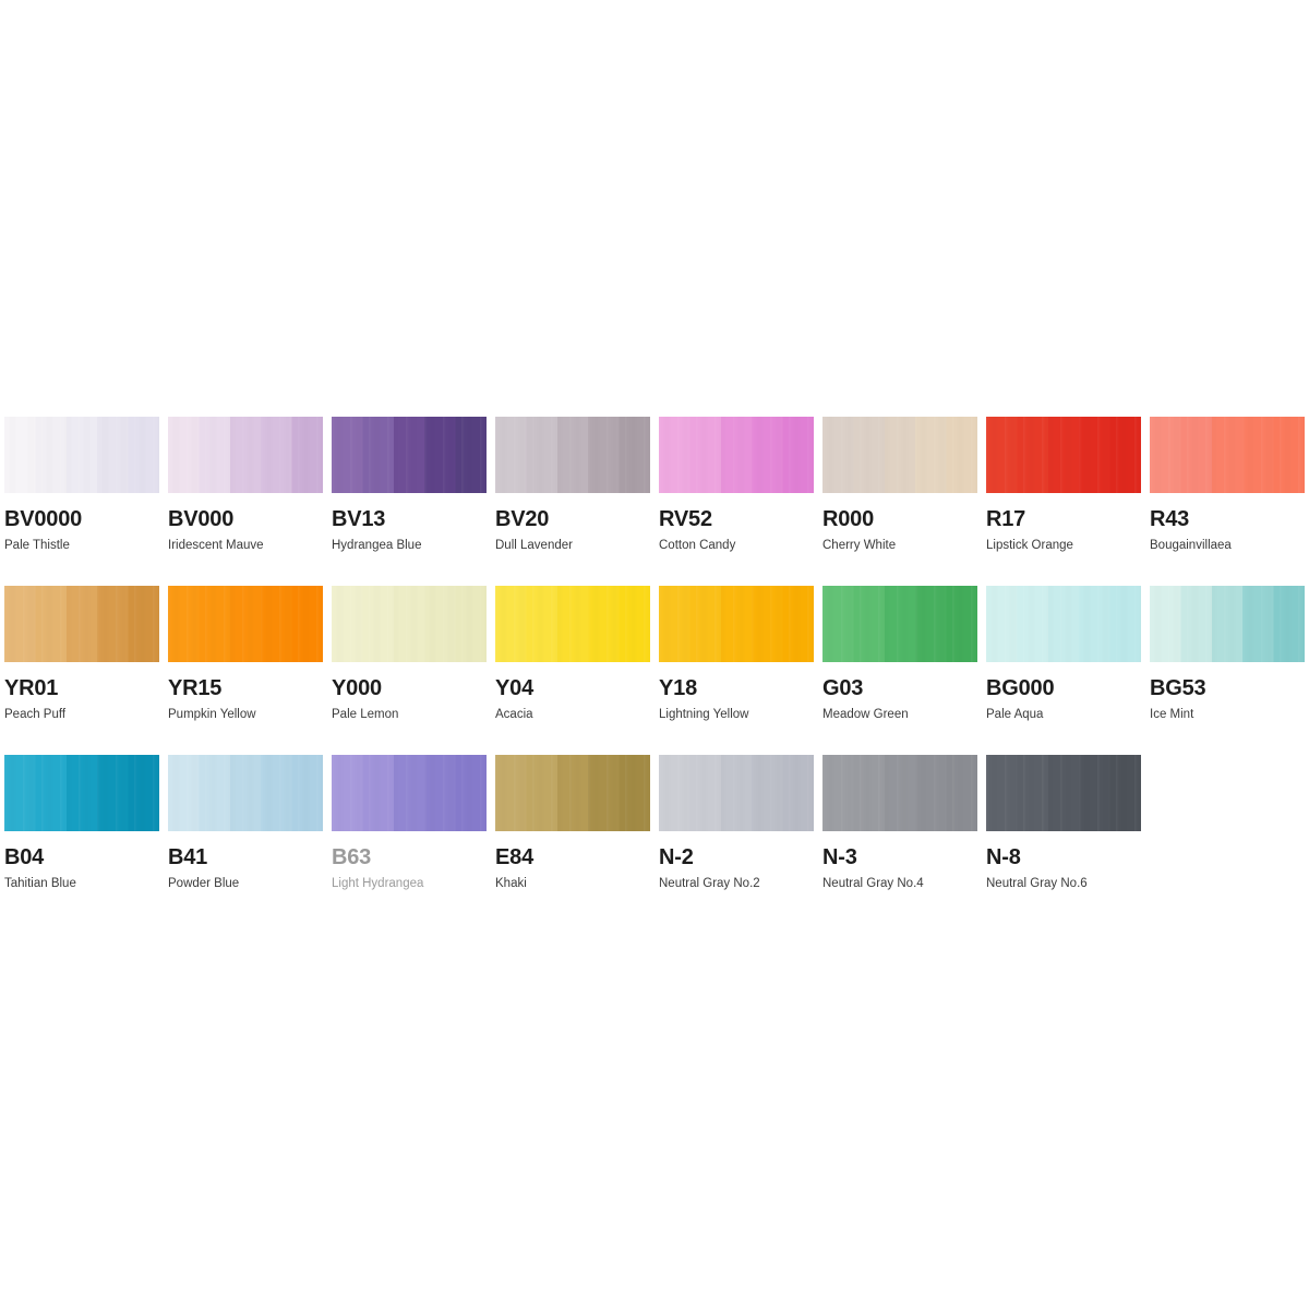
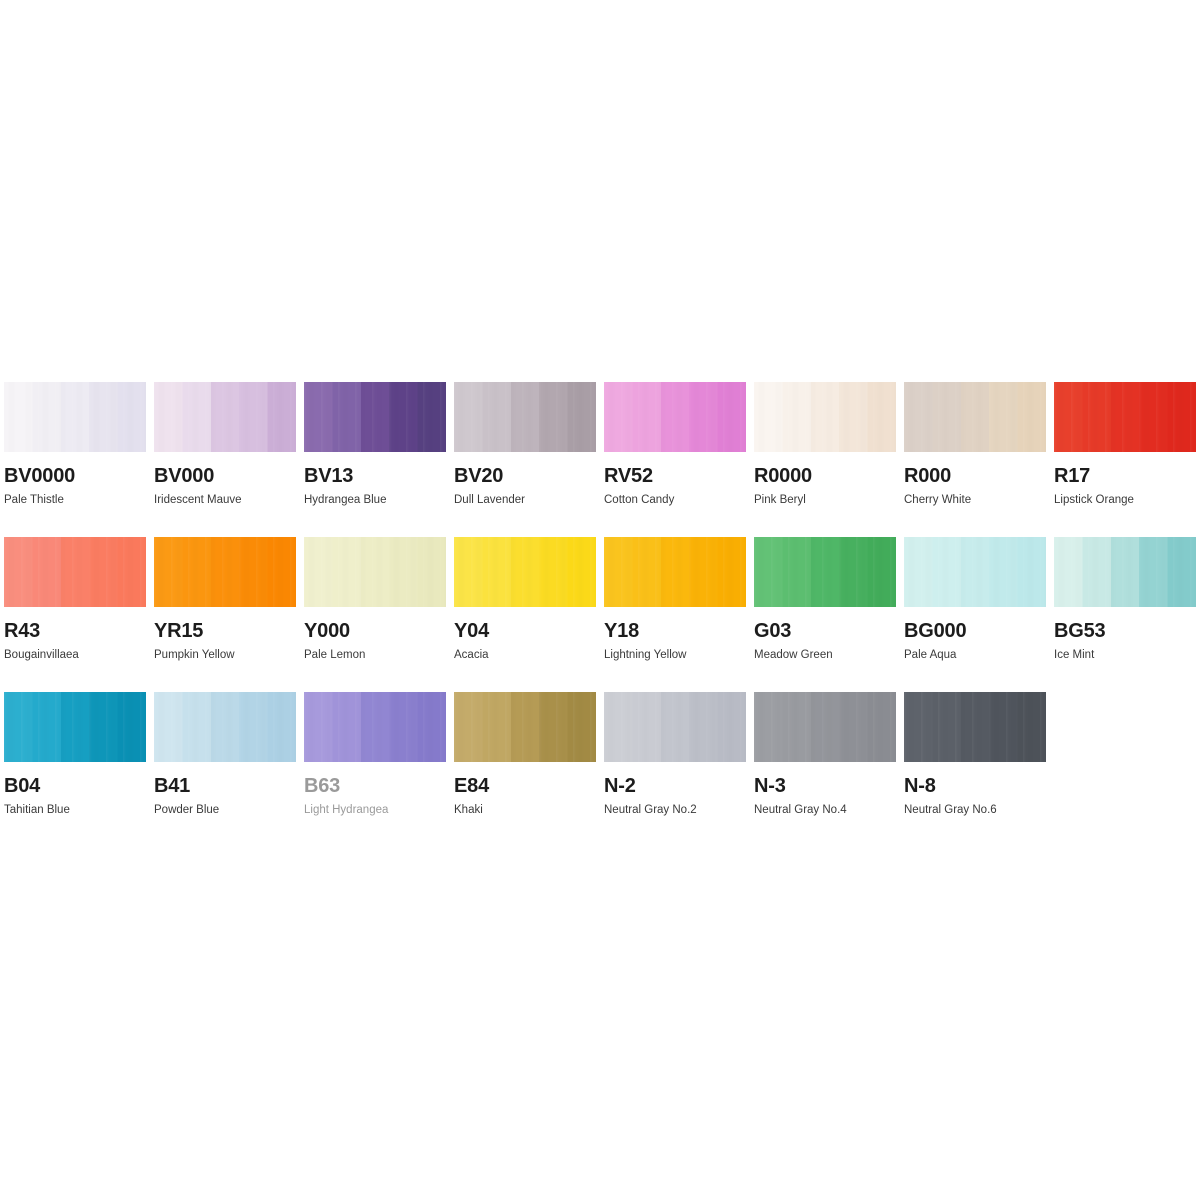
  BV0000
  Pale Thistle
  BV000
  Iridescent Mauve
  BV13
  Hydrangea Blue
  BV20
  Dull Lavender
  RV52
  Cotton Candy
+ R0000
+ Pink Beryl
  R000
  Cherry White
  R17
  Lipstick Orange
  R43
  Bougainvillaea
- YR01
- Peach Puff
  YR15
  Pumpkin Yellow
  Y000
  Pale Lemon
  Y04
  Acacia
  Y18
  Lightning Yellow
  G03
  Meadow Green
  BG000
  Pale Aqua
  BG53
  Ice Mint
  B04
  Tahitian Blue
  B41
  Powder Blue
  B63
  Light Hydrangea
  E84
  Khaki
  N-2
  Neutral Gray No.2
  N-3
  Neutral Gray No.4
  N-8
  Neutral Gray No.6
